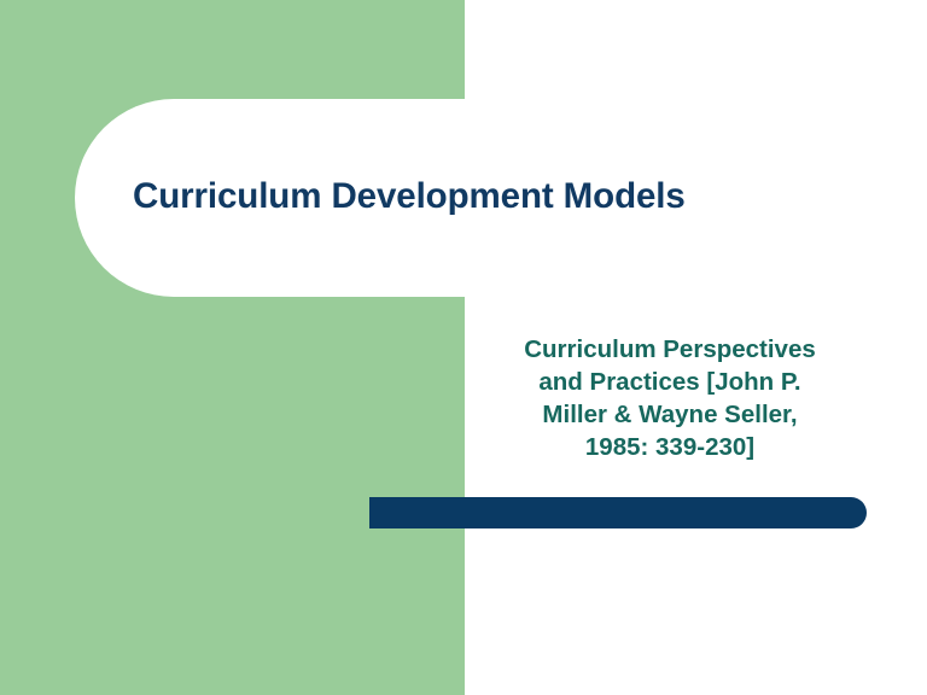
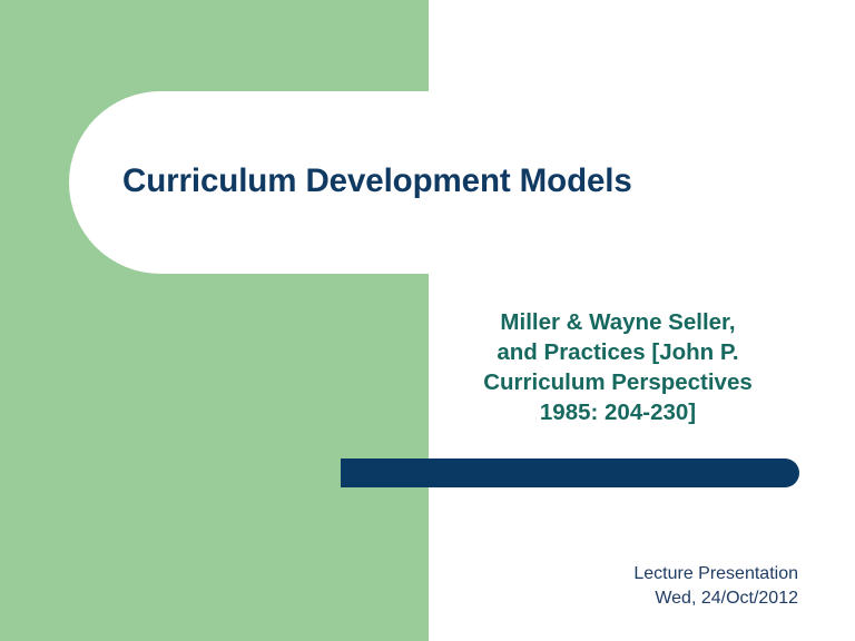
  Curriculum Development Models
- Curriculum Perspectives
+ Miller & Wayne Seller,
  and Practices [John P.
- Miller & Wayne Seller,
+ Curriculum Perspectives
- 1985: 339-230]
+ 1985: 204-230]
+ Lecture Presentation
+ Wed, 24/Oct/2012
